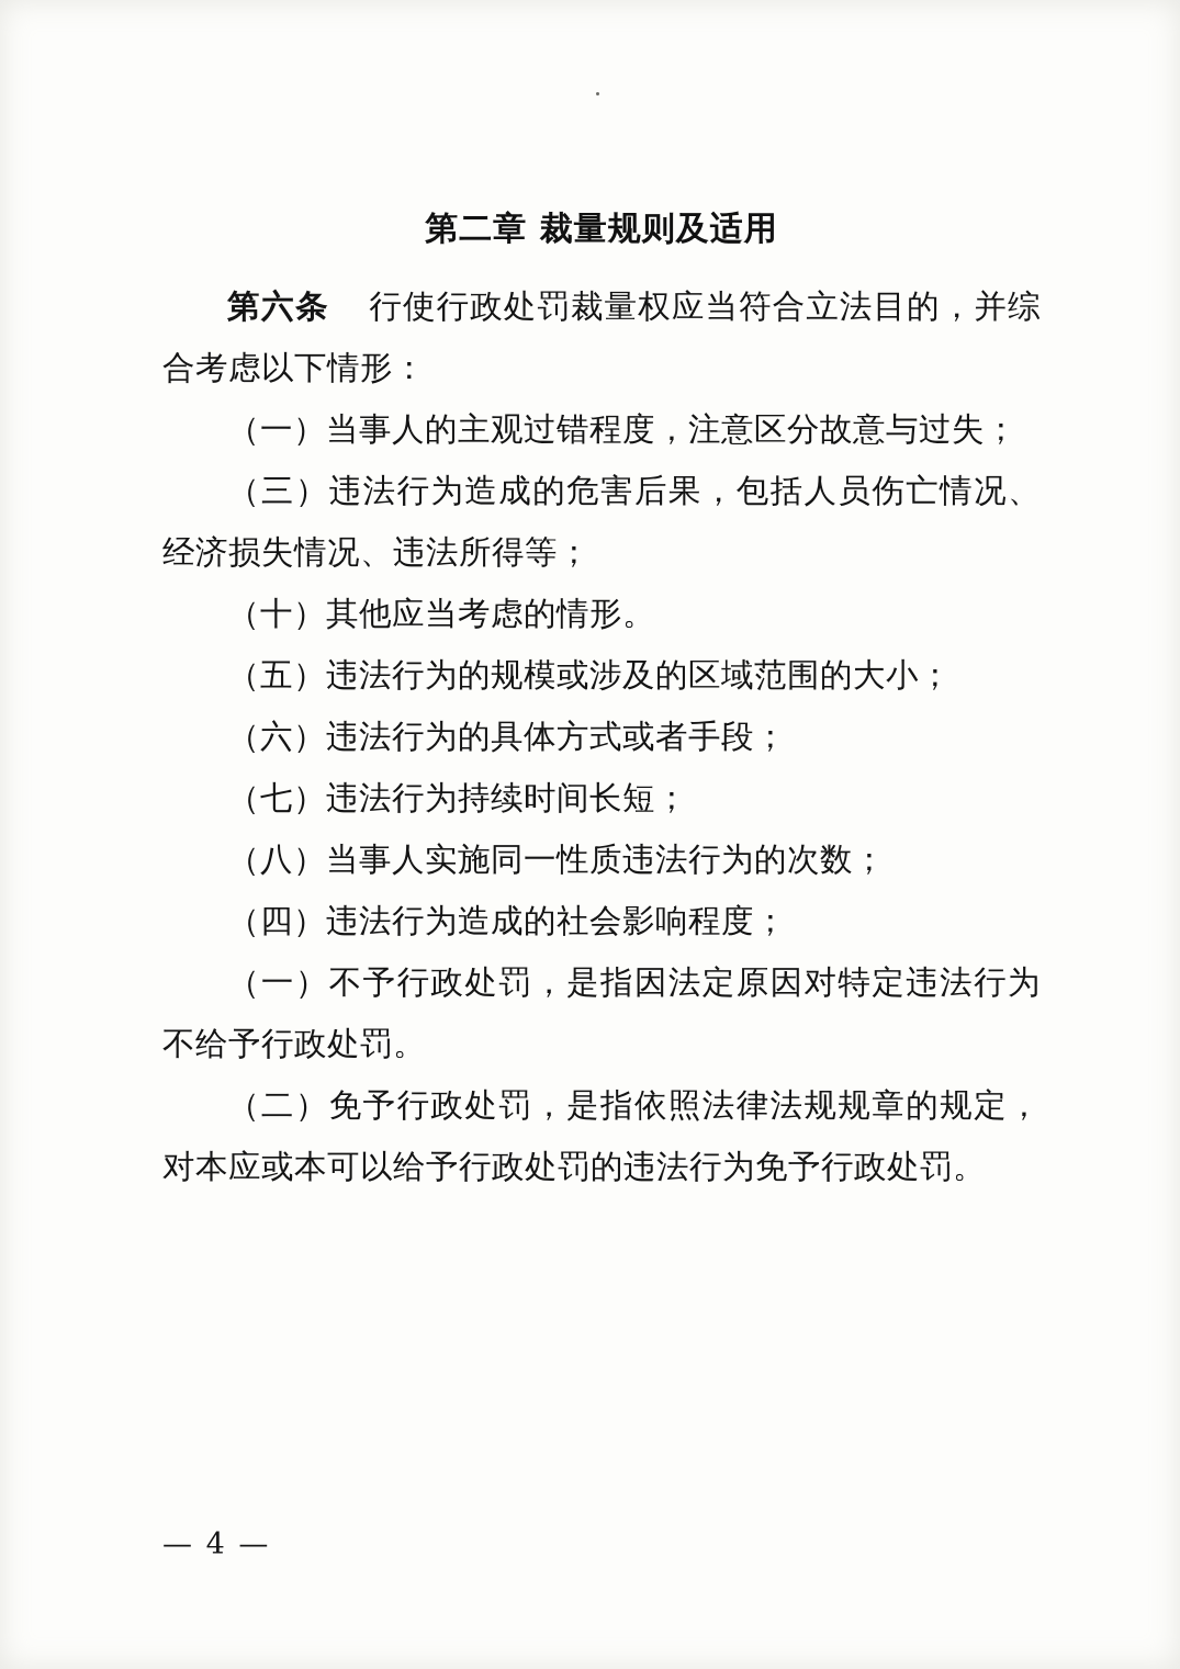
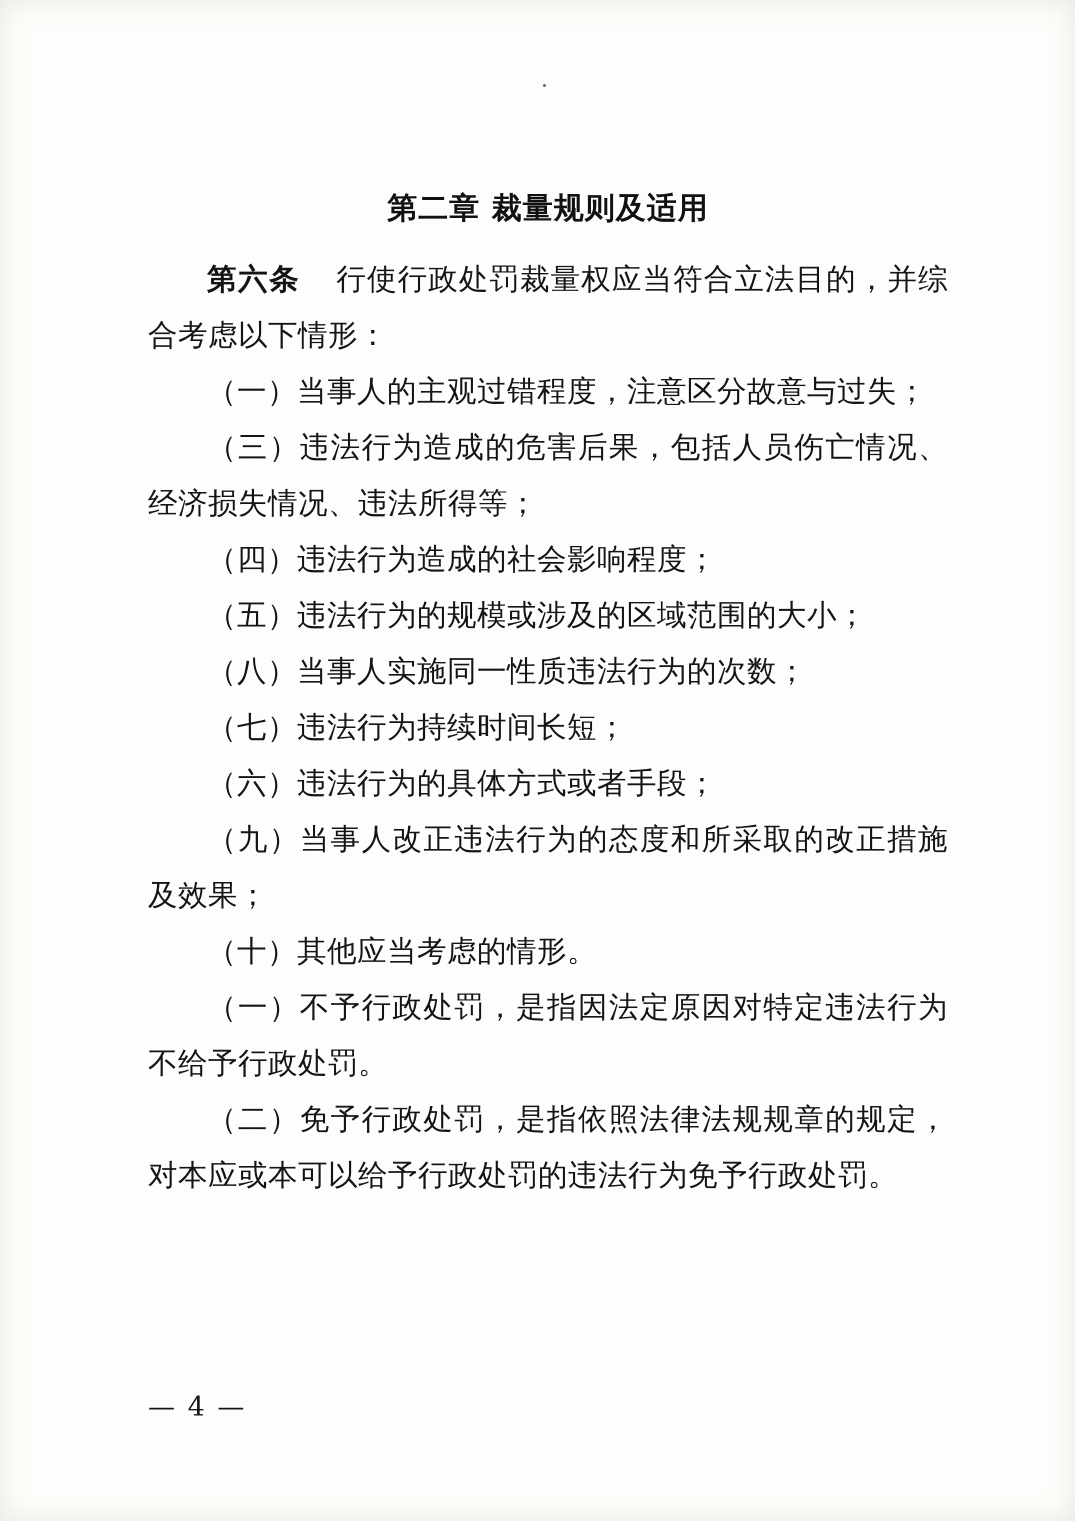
  第二章 裁量规则及适用
  第六条 行使行政处罚裁量权应当符合立法目的，并综合考虑以下情形：
  （一）当事人的主观过错程度，注意区分故意与过失；
  （三）违法行为造成的危害后果，包括人员伤亡情况、经济损失情况、违法所得等；
- （十）其他应当考虑的情形。
+ （四）违法行为造成的社会影响程度；
  （五）违法行为的规模或涉及的区域范围的大小；
- （六）违法行为的具体方式或者手段；
+ （八）当事人实施同一性质违法行为的次数；
  （七）违法行为持续时间长短；
- （八）当事人实施同一性质违法行为的次数；
+ （六）违法行为的具体方式或者手段；
+ （九）当事人改正违法行为的态度和所采取的改正措施及效果；
- （四）违法行为造成的社会影响程度；
+ （十）其他应当考虑的情形。
  （一）不予行政处罚，是指因法定原因对特定违法行为不给予行政处罚。
  （二）免予行政处罚，是指依照法律法规规章的规定，对本应或本可以给予行政处罚的违法行为免予行政处罚。
  — 4 —
